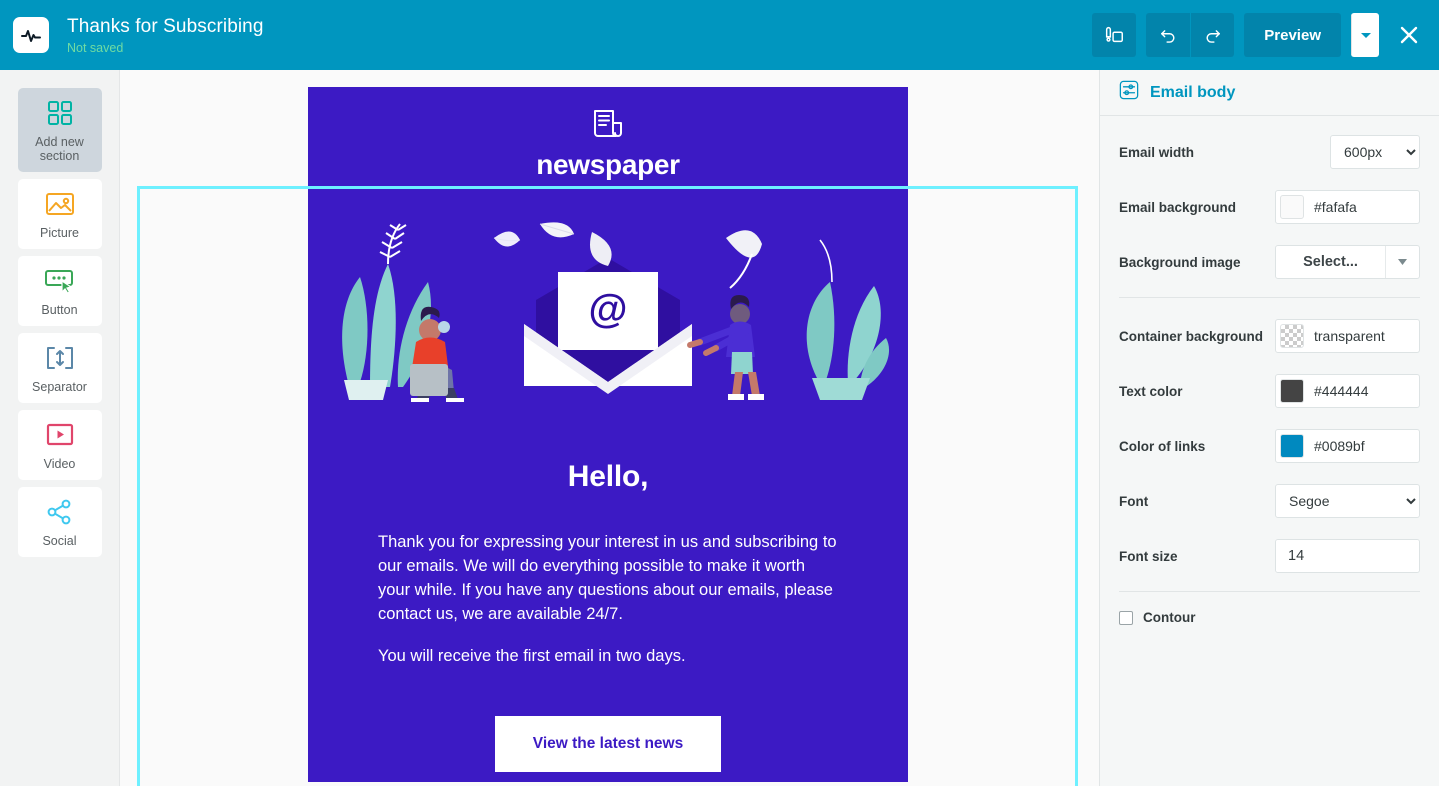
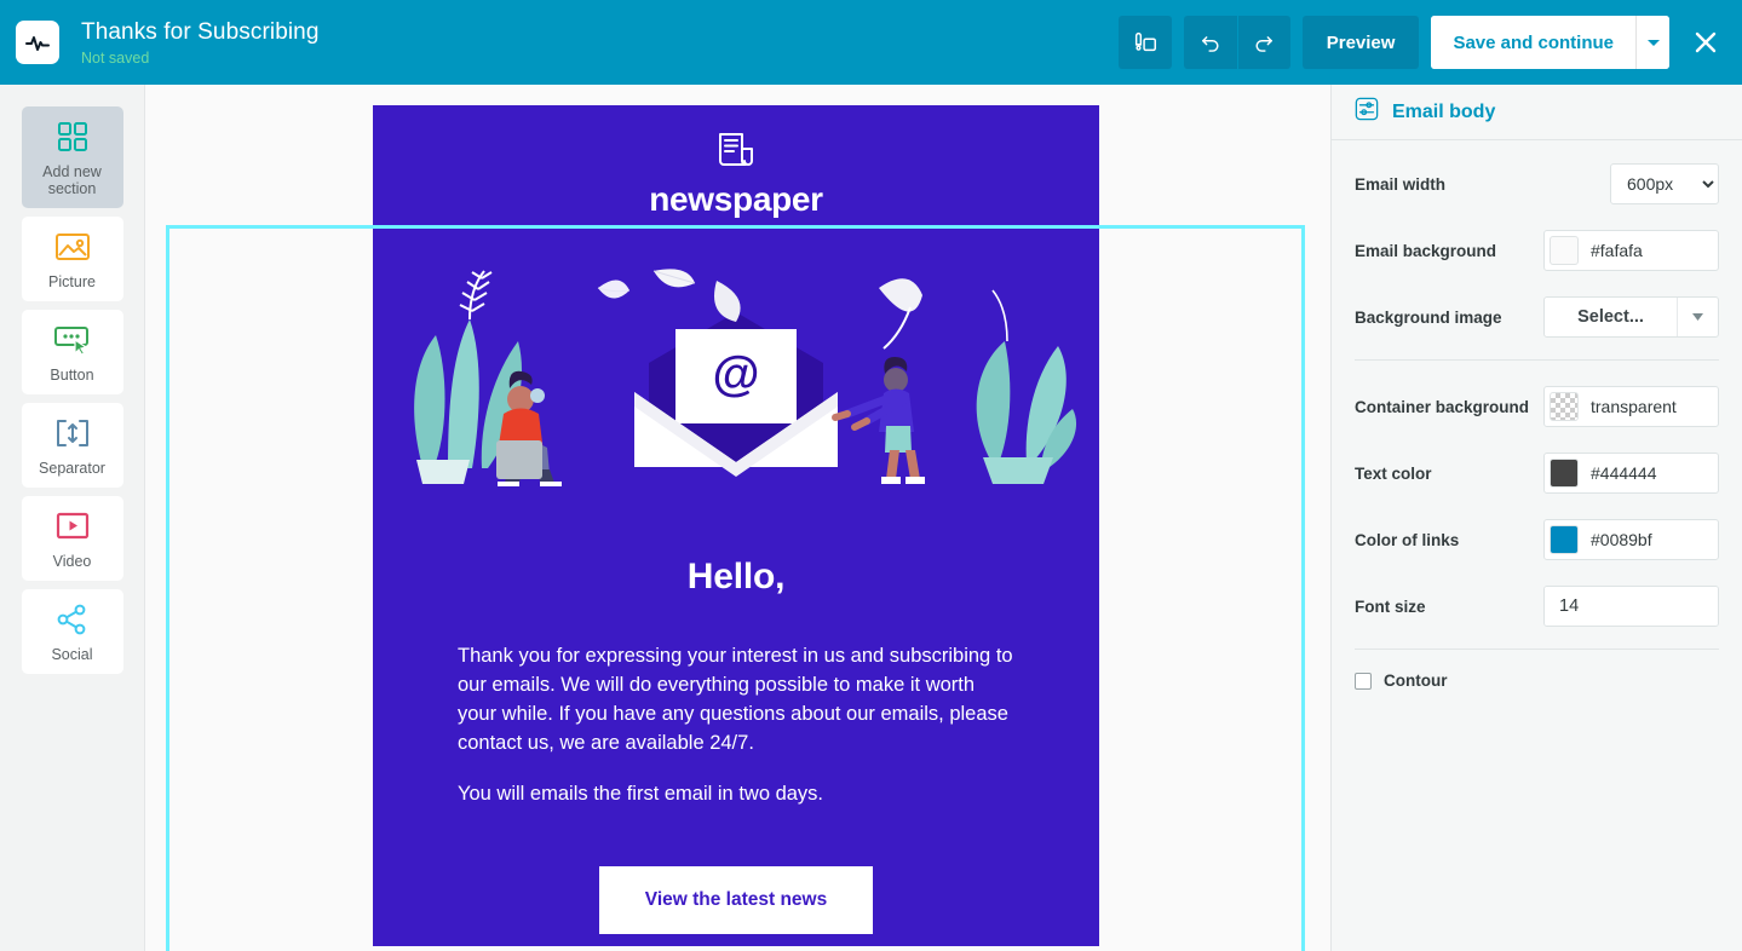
  Thanks for Subscribing
  Not saved
  Preview
+ Save and continue
  Add new section
  Picture
  Button
  Separator
  Video
  Social
  newspaper
  @
  Hello,
  Thank you for expressing your interest in us and subscribing to our emails. We will do everything possible to make it worth your while. If you have any questions about our emails, please contact us, we are available 24/7.
- You will receive the first email in two days.
+ You will emails the first email in two days.
  View the latest news
  Email body
  Email width
  600px
  Email background
  #fafafa
  Background image
  Select...
  Container background
  transparent
  Text color
  #444444
  Color of links
  #0089bf
- Font
- Segoe
  Font size
  14
  Contour
